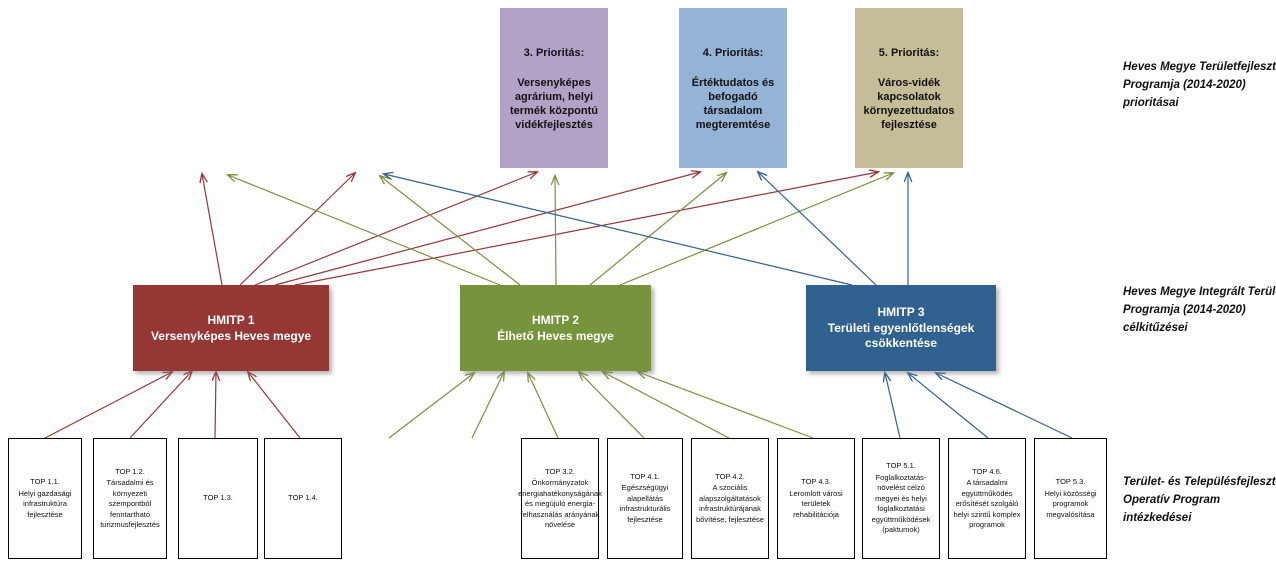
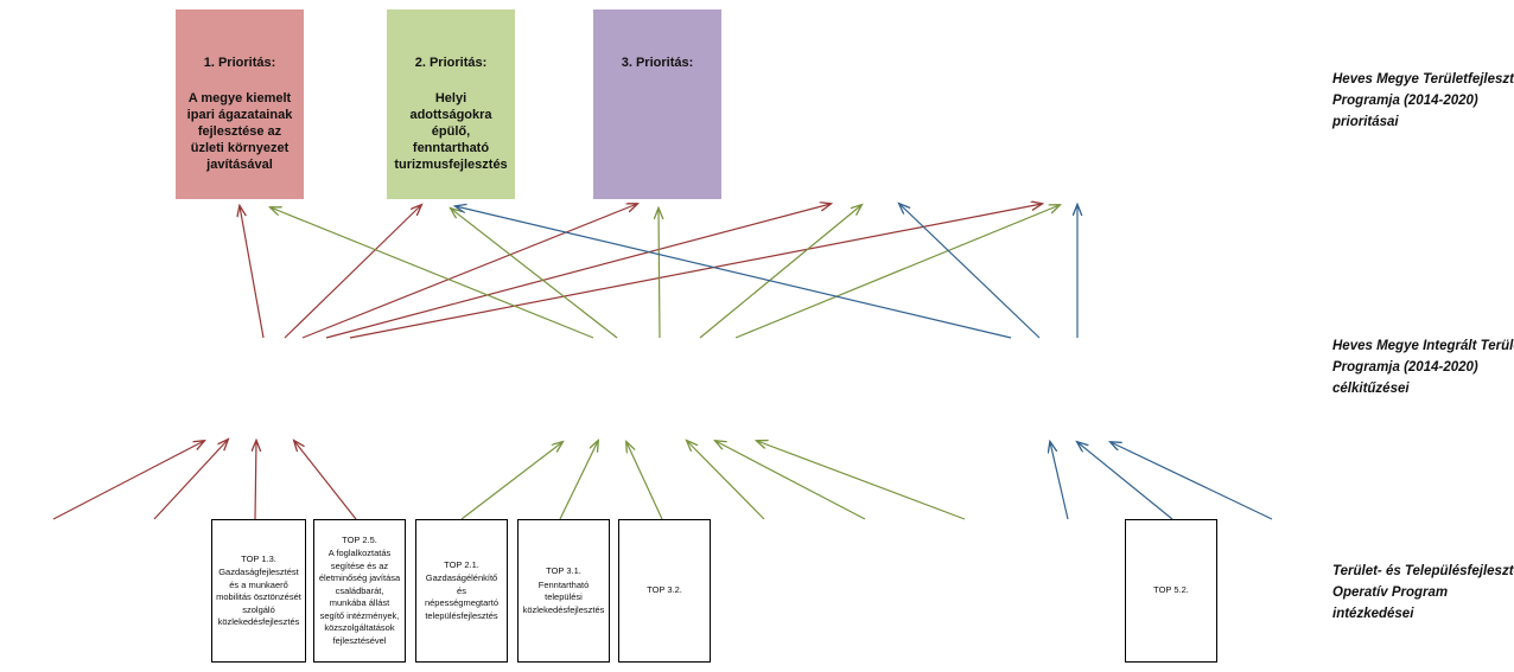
+ 1. Prioritás:
+ A megye kiemelt ipari ágazatainak fejlesztése az üzleti környezet javításával
+ 2. Prioritás:
+ Helyi adottságokra épülő, fenntartható turizmusfejlesztés
  3. Prioritás:
- Versenyképes agrárium, helyi termék központú vidékfejlesztés
- 4. Prioritás:
- Értéktudatos és befogadó társadalom megteremtése
- 5. Prioritás:
- Város-vidék kapcsolatok környezettudatos fejlesztése
- HMITP 1
- Versenyképes Heves megye
- HMITP 2
- Élhető Heves megye
- HMITP 3
- Területi egyenlőtlenségek csökkentése
- TOP 1.1.
- Helyi gazdasági infrastruktúra fejlesztése
- TOP 1.2.
- Társadalmi és környezeti szempontból fenntartható turizmusfejlesztés
  TOP 1.3.
+ Gazdaságfejlesztést és a munkaerő mobilitás ösztönzését szolgáló közlekedésfejlesztés
- TOP 1.4.
+ TOP 2.5.
+ A foglalkoztatás segítése és az életminőség javítása családbarát, munkába állást segítő intézmények, közszolgáltatások fejlesztésével
+ TOP 2.1.
+ Gazdaságélénkítő és népességmegtartó településfejlesztés
+ TOP 3.1.
+ Fenntartható települési közlekedésfejlesztés
  TOP 3.2.
- Önkormányzatok energiahatékonyságának és megújuló energia-felhasználás arányának növelése
- TOP 4.1.
- Egészségügyi alapellátás infrastrukturális fejlesztése
- TOP 4.2.
- A szociális alapszolgáltatások infrastruktúrájának bővítése, fejlesztése
- TOP 4.3.
- Leromlott városi területek rehabilitációja
- TOP 5.1.
- Foglalkoztatás-növelést célzó megyei és helyi foglalkoztatási együttműködések (paktumok)
- TOP 4.6.
+ TOP 5.2.
- A társadalmi együttműködés erősítését szolgáló helyi szintű komplex programok
- TOP 5.3.
- Helyi közösségi programok megvalósítása
  Heves Megye Területfejleszt
  Programja (2014-2020)
  prioritásai
  Heves Megye Integrált Terül
  Programja (2014-2020)
  célkitűzései
  Terület- és Településfejleszt
  Operatív Program
  intézkedései
